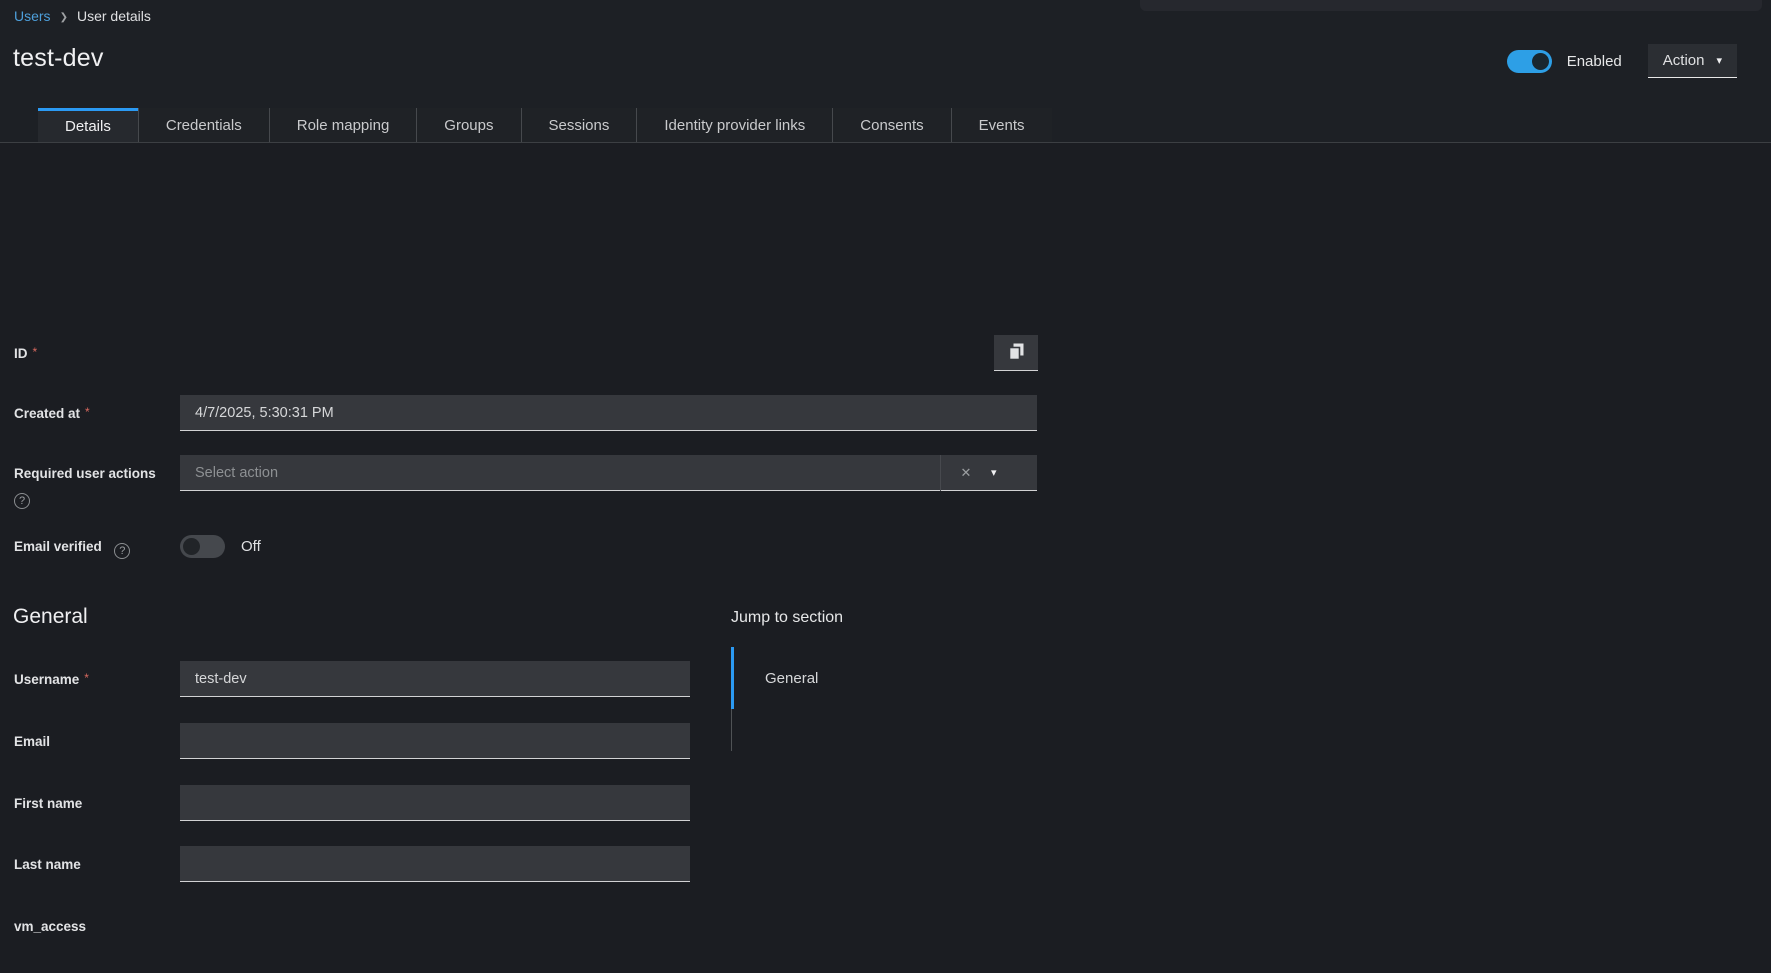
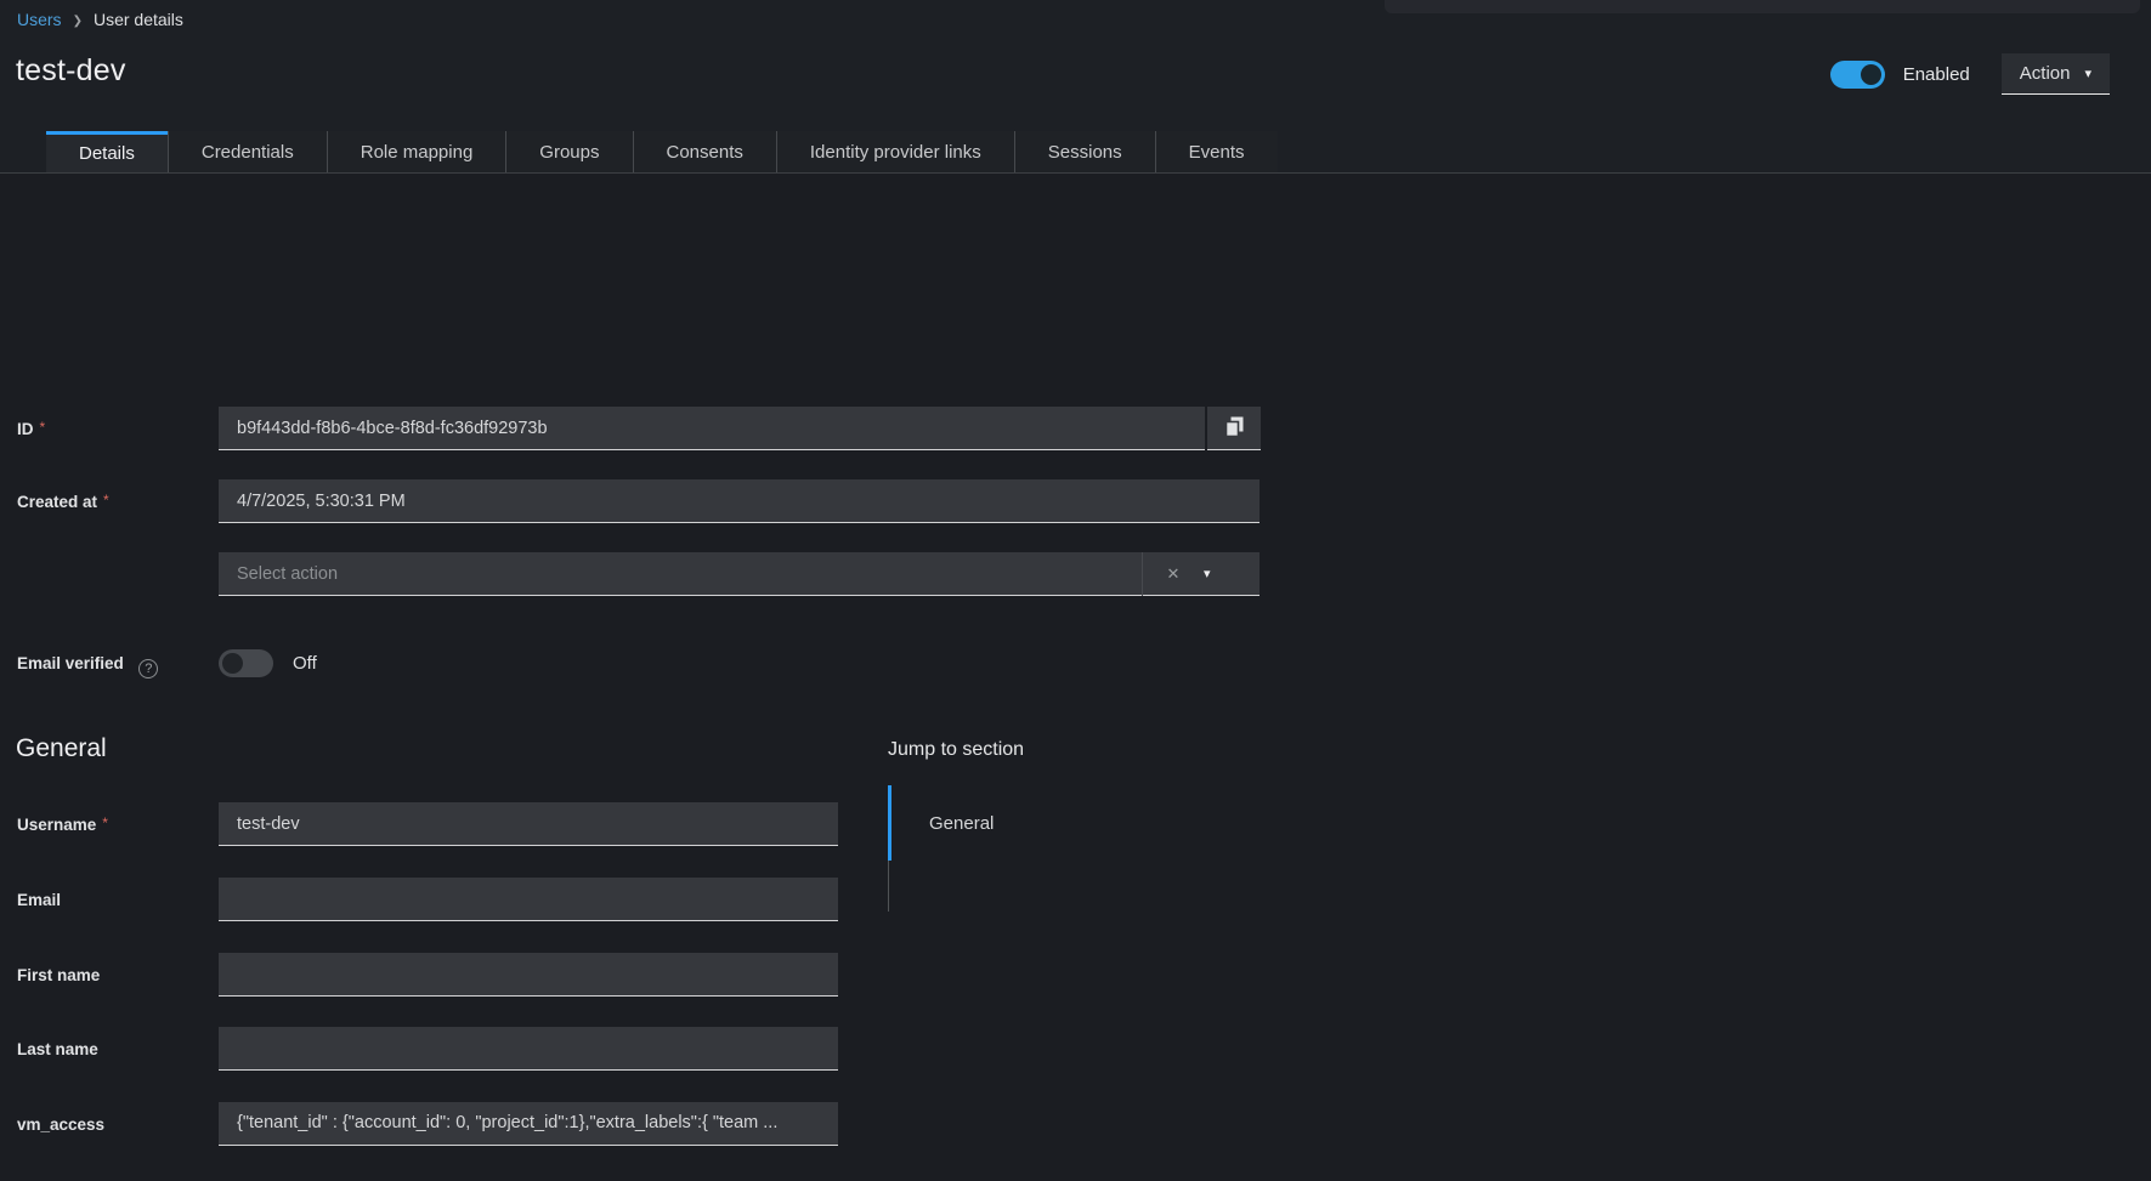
  Users
  ❯
  User details
  test-dev
  Enabled
  Action
  ▾
  Details
  Credentials
  Role mapping
  Groups
- Sessions
+ Consents
  Identity provider links
- Consents
+ Sessions
  Events
  ID *
+ b9f443dd-f8b6-4bce-8f8d-fc36df92973b
  Created at *
  4/7/2025, 5:30:31 PM
- Required user actions
- ?
  Select action
  ✕
  ▾
  Email verified ?
  Off
  General
  Username *
  test-dev
  Email
  First name
  Last name
  vm_access
+ {"tenant_id" : {"account_id": 0, "project_id":1},"extra_labels":{ "team ...
  Jump to section
  General
